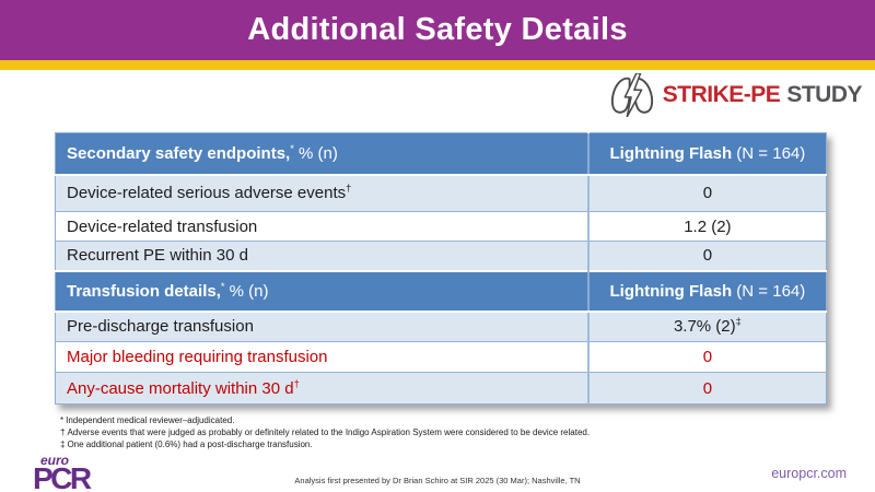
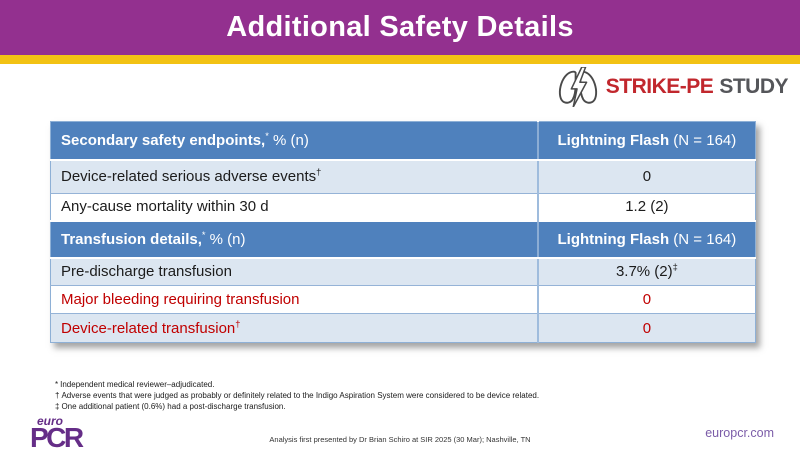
  Additional Safety Details
  STRIKE-PE
  STUDY
  Secondary safety endpoints,* % (n)	Lightning Flash (N = 164)
  Device-related serious adverse events†	0
- Device-related transfusion	1.2 (2)
+ Any-cause mortality within 30 d	1.2 (2)
- Recurrent PE within 30 d	0
  Transfusion details,* % (n)	Lightning Flash (N = 164)
  Pre-discharge transfusion	3.7% (2)‡
  Major bleeding requiring transfusion	0
- Any-cause mortality within 30 d†	0
+ Device-related transfusion†	0
  * Independent medical reviewer–adjudicated.
  † Adverse events that were judged as probably or definitely related to the Indigo Aspiration System were considered to be device related.
  ‡ One additional patient (0.6%) had a post-discharge transfusion.
  euro
  PCR
  Analysis first presented by Dr Brian Schiro at SIR 2025 (30 Mar); Nashville, TN
  europcr.com
